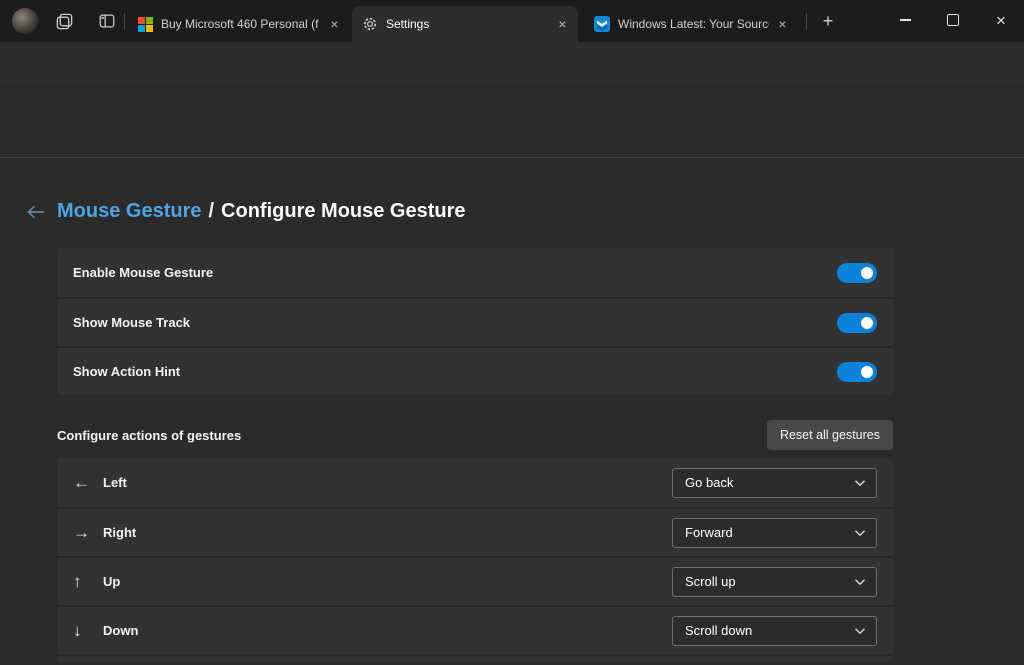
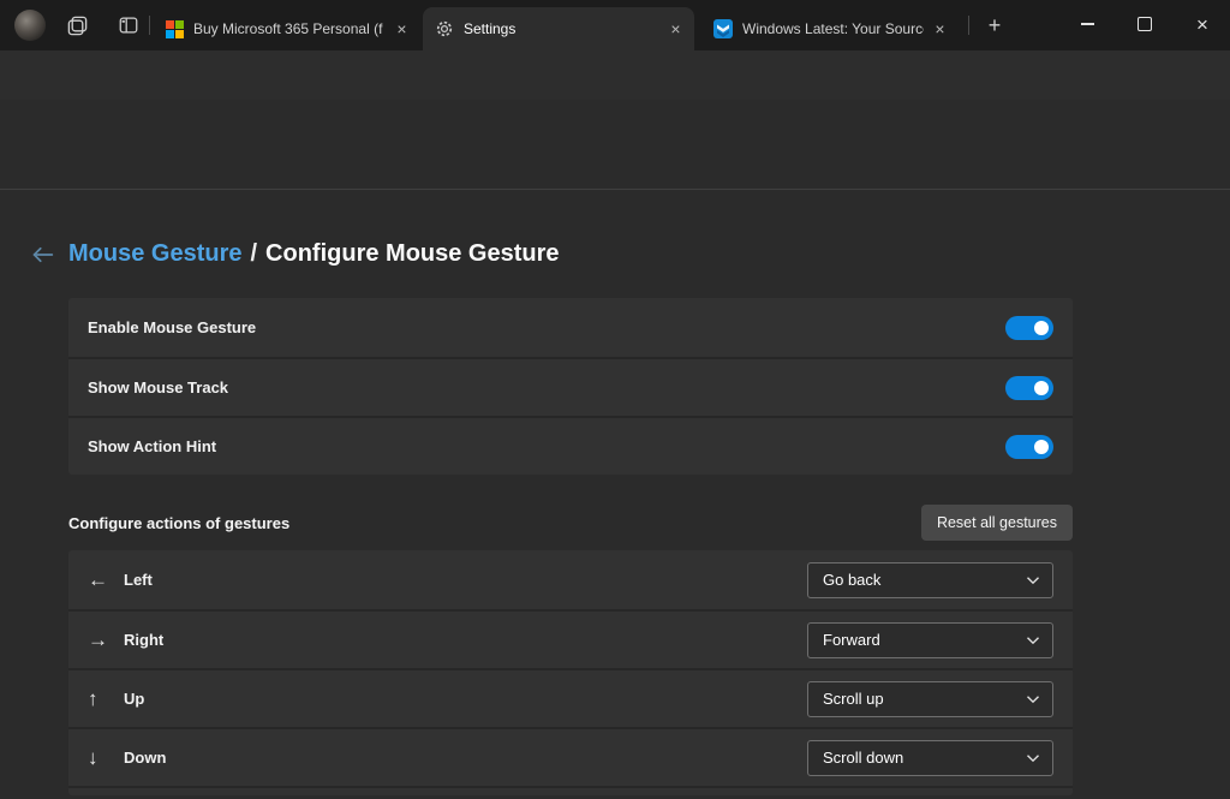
- Buy Microsoft 460 Personal (f
+ Buy Microsoft 365 Personal (f
  ×
  Settings
  ×
  Windows Latest: Your Sourc
  ×
  +
  ×
  Mouse Gesture / Configure Mouse Gesture
  Enable Mouse Gesture
  Show Mouse Track
  Show Action Hint
  Configure actions of gestures
  Reset all gestures
  ←
  Left
  Go back
  →
  Right
  Forward
  ↑
  Up
  Scroll up
  ↓
  Down
  Scroll down
